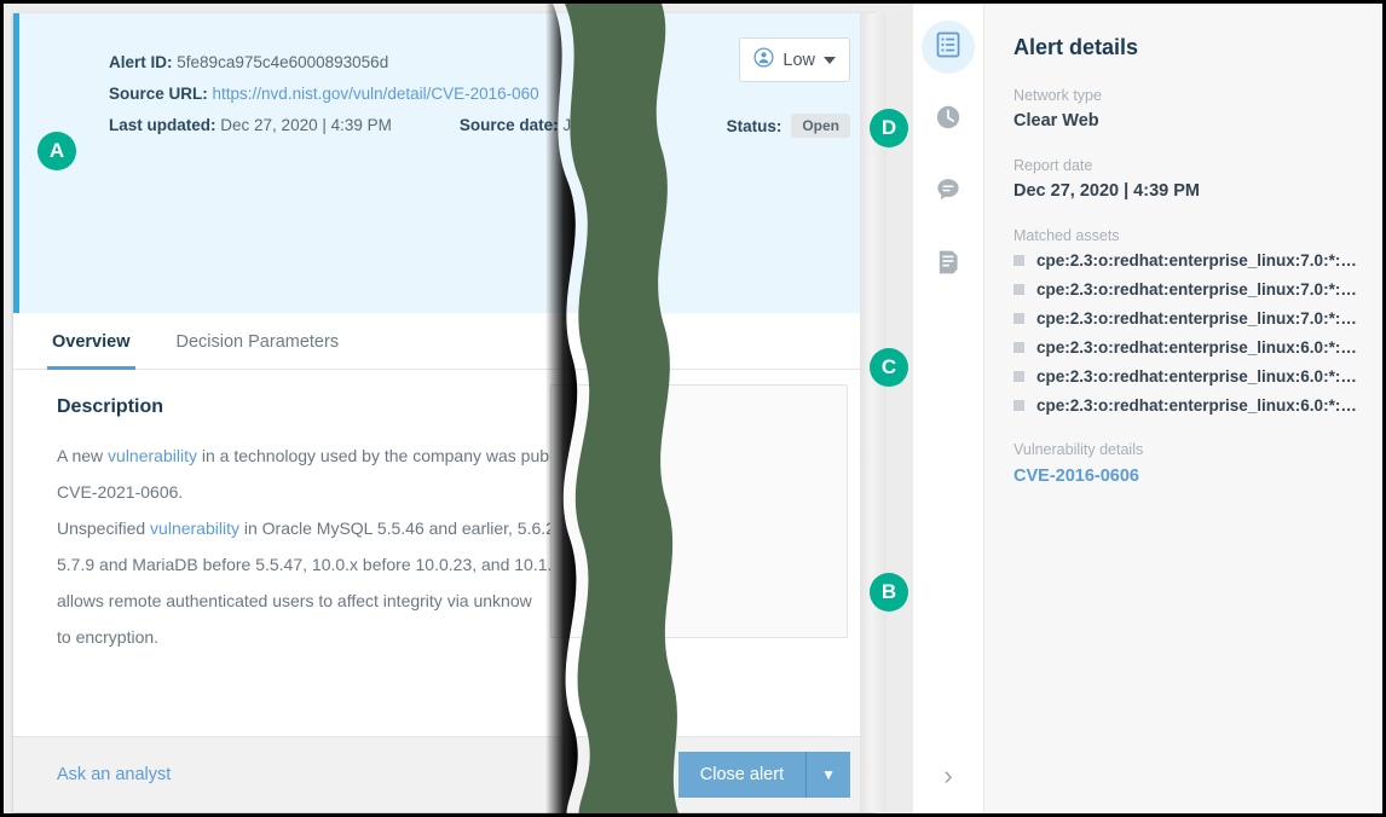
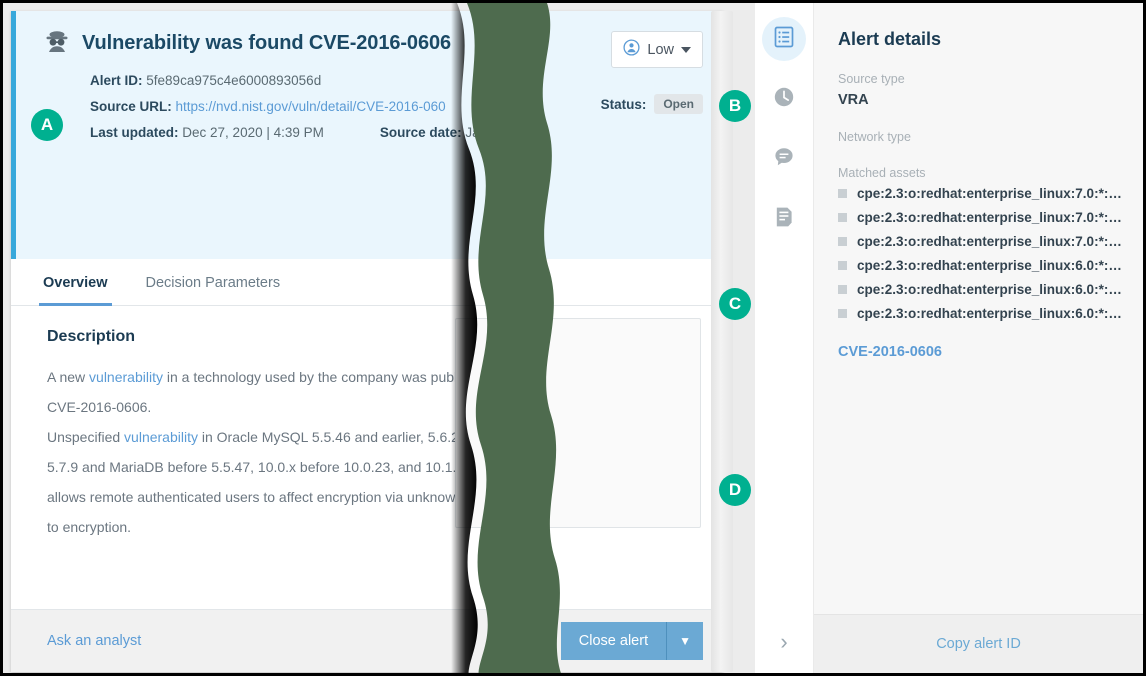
+ Vulnerability was found CVE-2016-0606
  Alert ID: 5fe89ca975c4e6000893056d
  Source URL: https://nvd.nist.gov/vuln/detail/CVE-2016-060
  Last updated: Dec 27, 2020 | 4:39 PM
  Source dat J
  Low
  Status:
  Open
  Overview
  Decision Parameters
  Description
  A new vulnerability in a technology used by the company was pub
- CVE-2021-0606.
+ CVE-2016-0606.
  Unspecified vulnerability in Oracle MySQL 5.5.46 and earlier, 5.6.
  5.7.9 and MariaDB before 5.5.47, 10.0.x before 10.0.23, and 10.1
- allows remote authenticated users to affect integrity via unknow
+ allows remote authenticated users to affect encryption via unknow
  to encryption.
  Ask an analyst
  Close alert
  ▼
  ›
  Alert details
+ Source type
+ VRA
  Network type
- Clear Web
- Report date
- Dec 27, 2020 | 4:39 PM
  Matched assets
  cpe:2.3:o:redhat:enterprise_linux:7.0:*:*...
  cpe:2.3:o:redhat:enterprise_linux:7.0:*:*...
  cpe:2.3:o:redhat:enterprise_linux:7.0:*:*...
  cpe:2.3:o:redhat:enterprise_linux:6.0:*:*...
  cpe:2.3:o:redhat:enterprise_linux:6.0:*:*...
  cpe:2.3:o:redhat:enterprise_linux:6.0:*:*...
- Vulnerability details
  CVE-2016-0606
+ Copy alert ID
  A
- D
+ B
  C
- B
+ D
